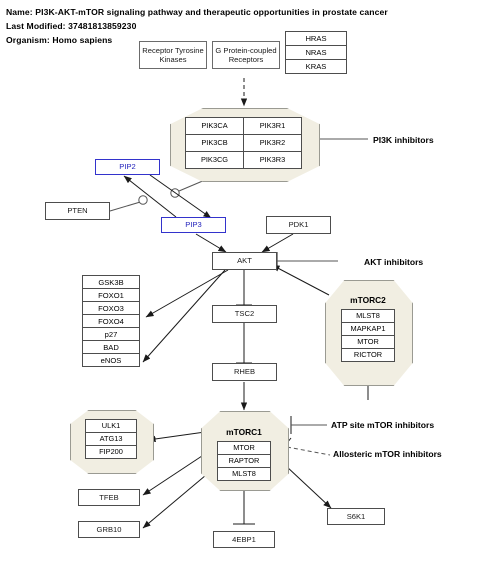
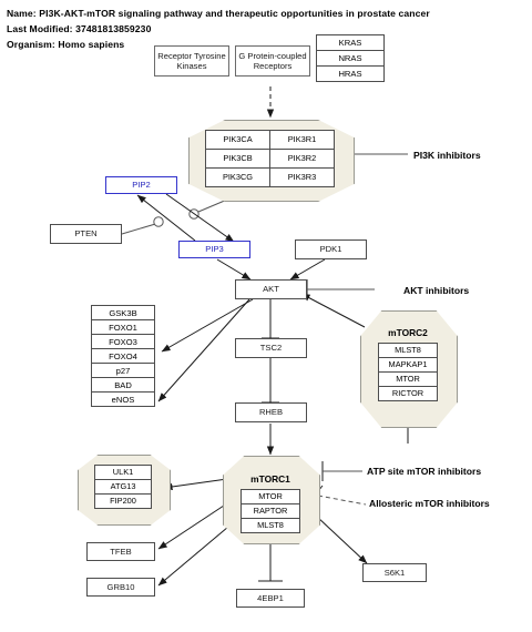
  Name: PI3K-AKT-mTOR signaling pathway and therapeutic opportunities in prostate cancer
  Last Modified: 37481813859230
  Organism: Homo sapiens
  Receptor Tyrosine Kinases
  G Protein-coupled Receptors
- HRAS
+ KRAS
  NRAS
- KRAS
+ HRAS
  PIK3CA
  PIK3R1
  PIK3CB
  PIK3R2
  PIK3CG
  PIK3R3
  PI3K inhibitors
  PIP2
  PTEN
  PIP3
  PDK1
  AKT
  AKT inhibitors
  GSK3B
  FOXO1
  FOXO3
  FOXO4
  p27
  BAD
  eNOS
  TSC2
  RHEB
  mTORC2
  MLST8
  MAPKAP1
  MTOR
  RICTOR
  ULK1
  ATG13
  FIP200
  mTORC1
  MTOR
  RAPTOR
  MLST8
  ATP site mTOR inhibitors
  Allosteric mTOR inhibitors
  TFEB
  GRB10
  4EBP1
  S6K1
